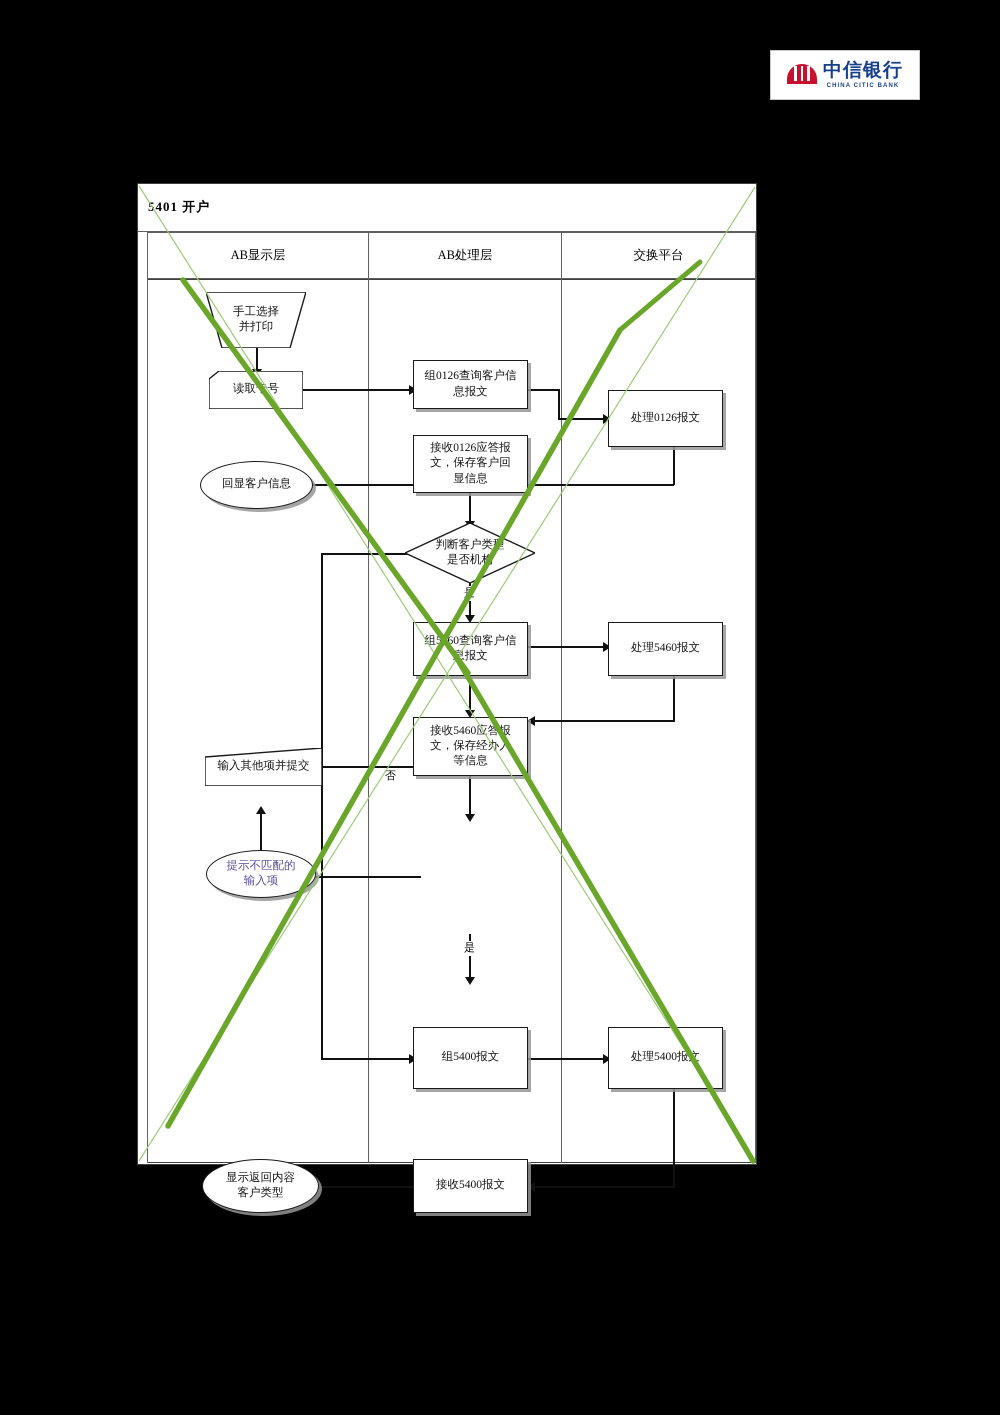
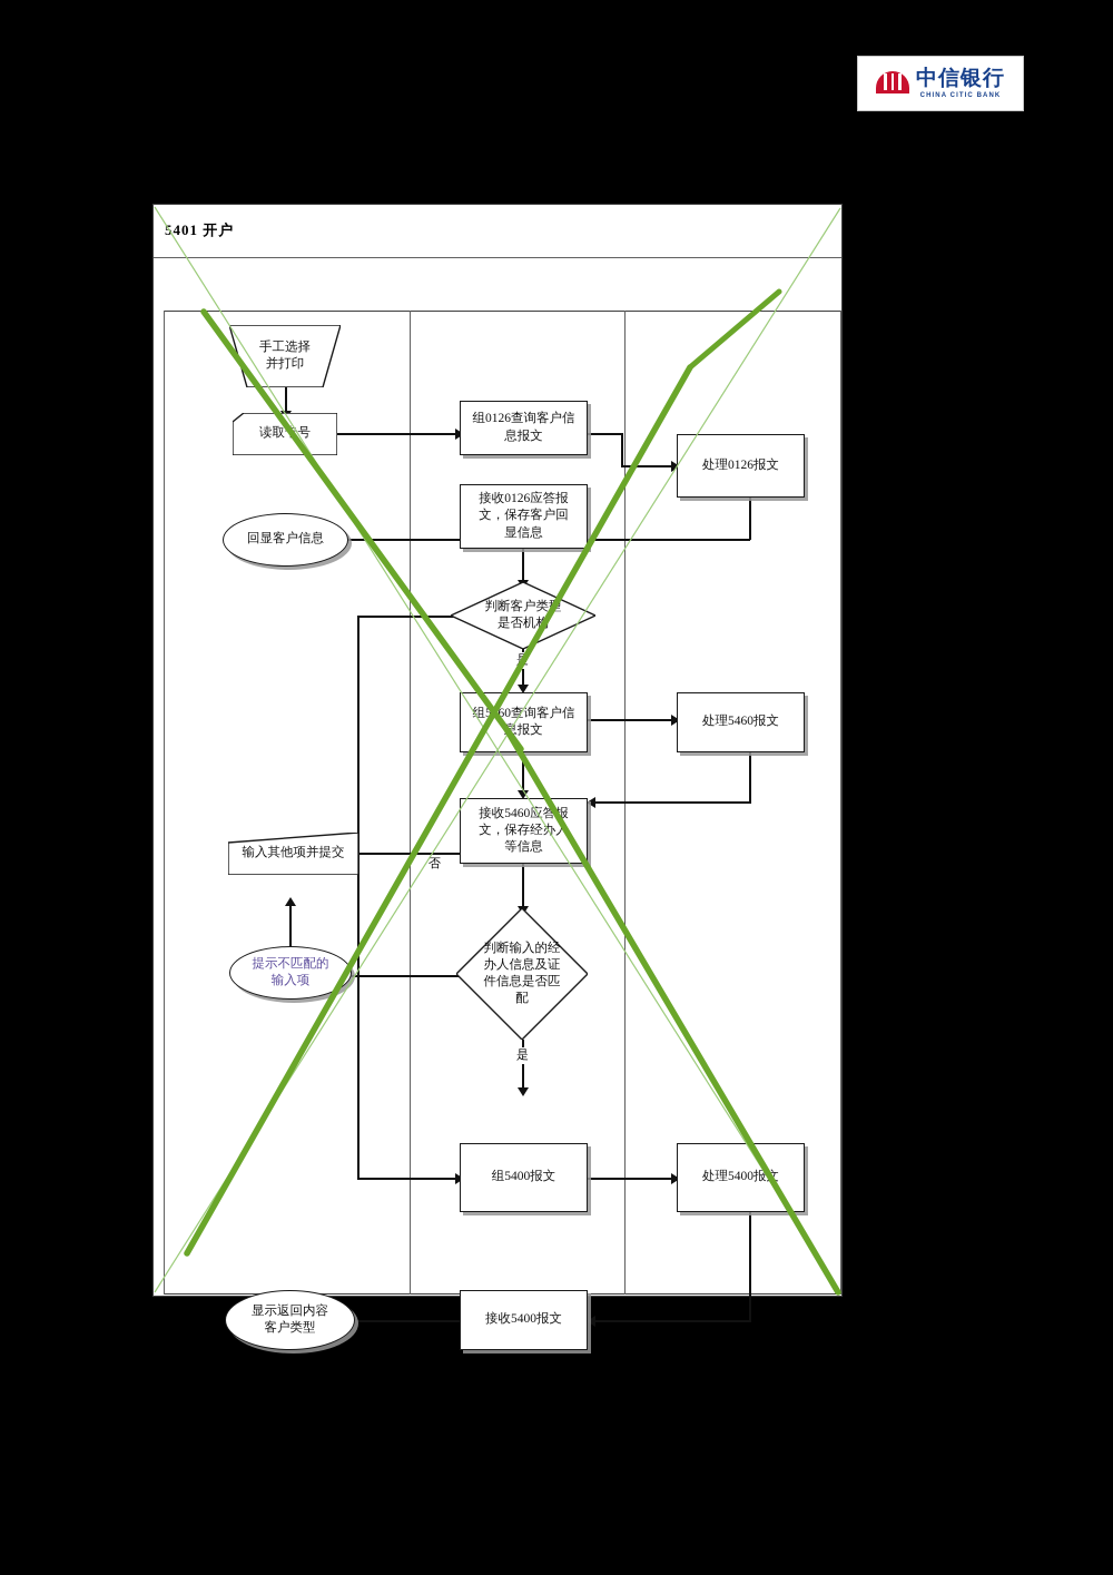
  中信银行
  401 开户
- AB显示层
- AB处理层
- 交换平台
  否
  是
  手工选择
  并打印
  读取号
  回显客户信息
  组0126查询客户信
  息报文
  处理0126报文
  接收0126应答报
  文，保存客户回
  显信息
  判断客户类
  是否机
  组560查询客户信
  处理5460报文
  接收5460应答报
  文，保存经办人
  等信息
  输入其他项并提交
  提示不匹配的
  输入项
+ 判断输入的经
+ 办人信息及证
+ 件信息是否匹
+ 配
  组5400报文
  处理5400报
  显示返回内容
  客户类型
  接收5400报文
